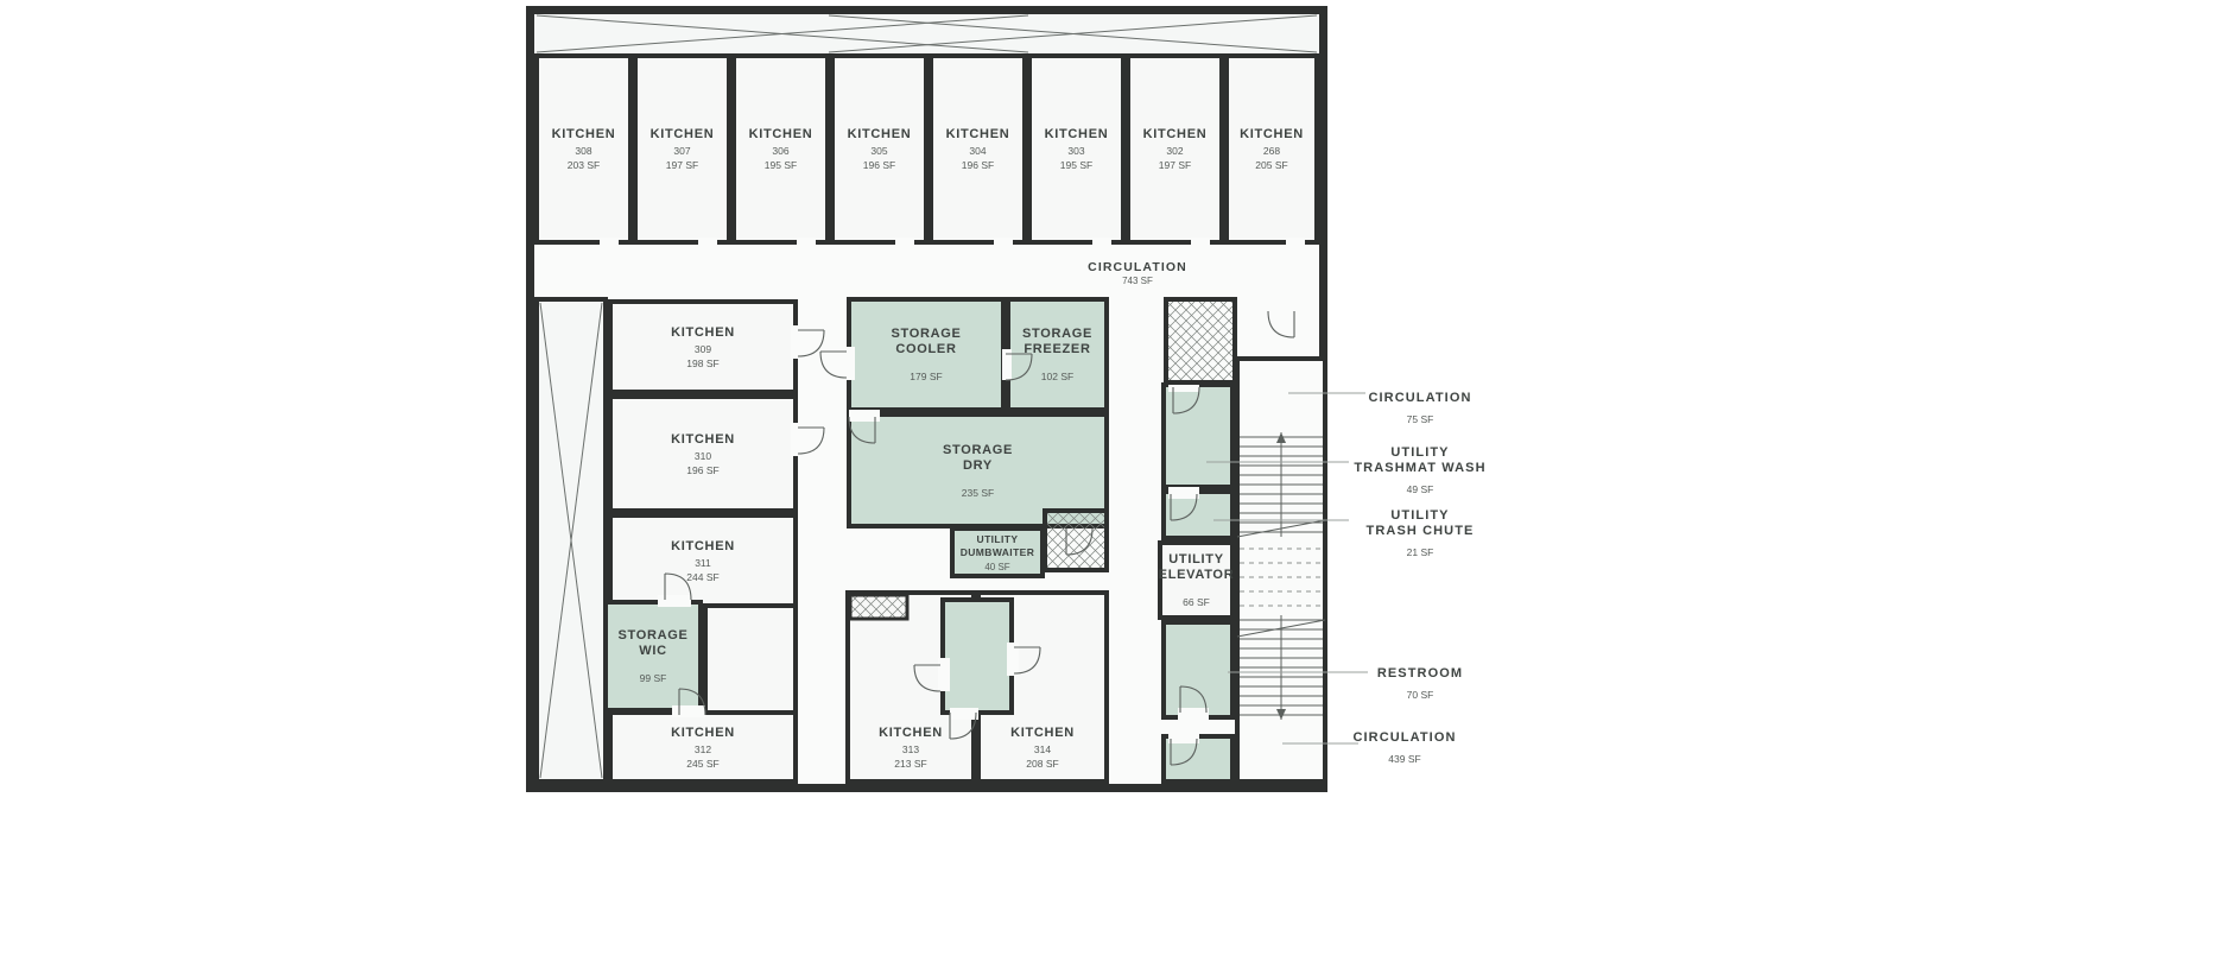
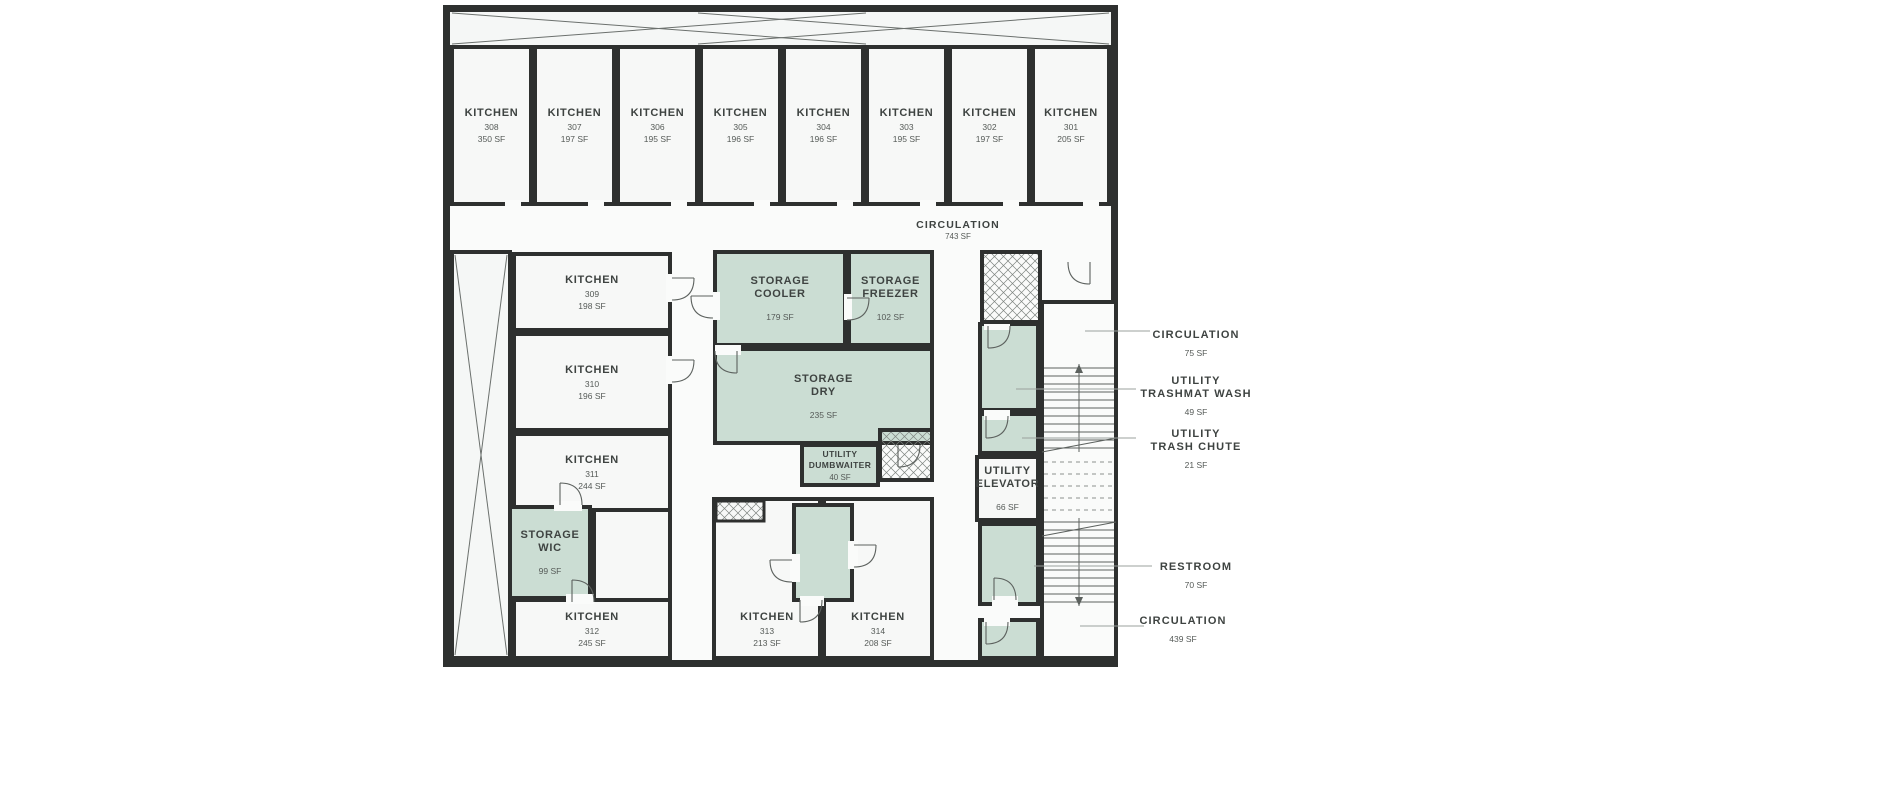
  KITCHEN
  308
- 203 SF
+ 350 SF
  KITCHEN
  307
  197 SF
  KITCHEN
  306
  195 SF
  KITCHEN
  305
  196 SF
  KITCHEN
  304
  196 SF
  KITCHEN
  303
  195 SF
  KITCHEN
  302
  197 SF
  KITCHEN
- 268
+ 301
  205 SF
  CIRCULATION
  743 SF
  KITCHEN
  309
  198 SF
  KITCHEN
  310
  196 SF
  KITCHEN
  311
  244 SF
  STORAGE
  WIC
  99 SF
  KITCHEN
  312
  245 SF
  STORAGE
  COOLER
  179 SF
  STORAGE
  FREEZER
  102 SF
  STORAGE
  DRY
  235 SF
  UTILITY
  DUMBWAITER
  40 SF
  KITCHEN
  313
  213 SF
  KITCHEN
  314
  208 SF
  UTILITY
  ELEVATOR
  66 SF
  CIRCULATION
  75 SF
  UTILITY
  TRASHMAT WASH
  49 SF
  UTILITY
  TRASH CHUTE
  21 SF
  RESTROOM
  70 SF
  CIRCULATION
  439 SF
